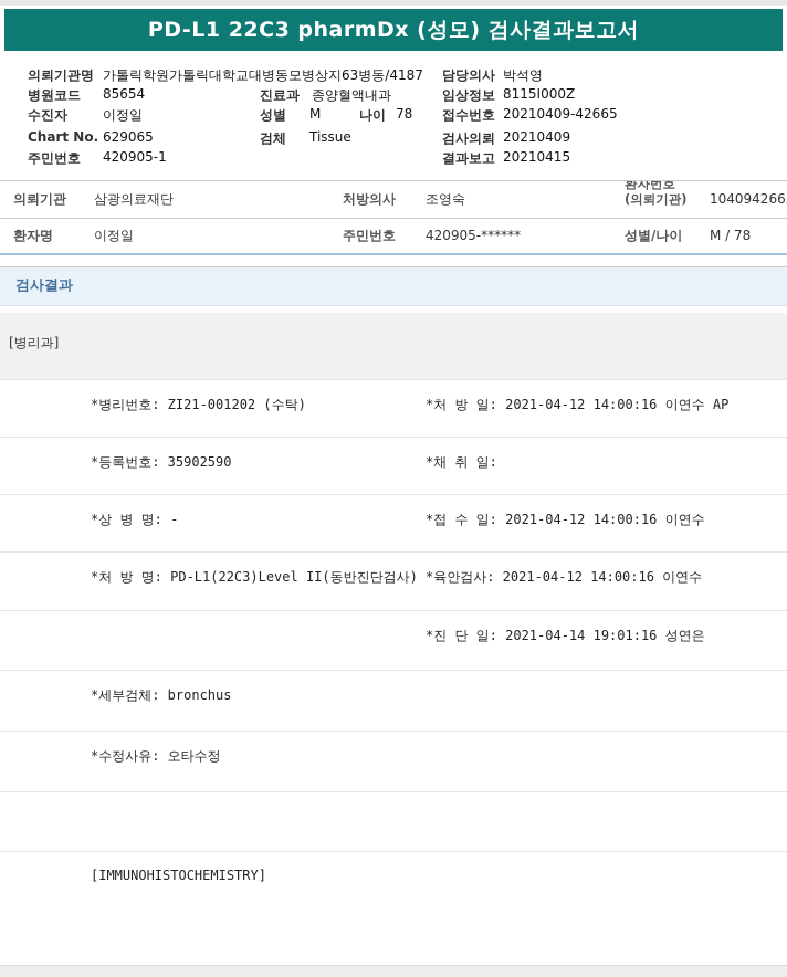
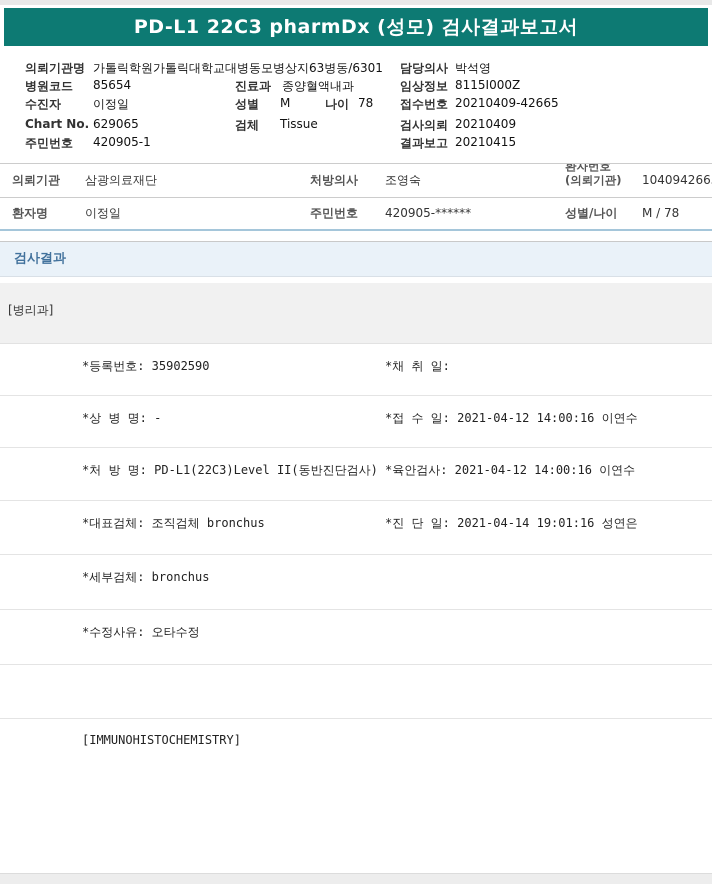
  PD-L1 22C3 pharmDx (성모) 검사결과보고서
  의뢰기관명
- 가톨릭학원가톨릭대학교대병동모병상지63병동/4187
+ 가톨릭학원가톨릭대학교대병동모병상지63병동/6301
  담당의사
  박석영
  병원코드
  85654
  진료과
  종양혈액내과
  임상정보
  8115I000Z
  수진자
  이정일
  성별
  M
  나이
  78
  접수번호
  20210409-42665
  Chart No.
  629065
  검체
  Tissue
  검사의뢰
  20210409
  주민번호
  420905-1
  결과보고
  20210415
  의뢰기관
  삼광의료재단
  처방의사
  조영숙
  환자번호
  (의뢰기관)
  104094266
  환자명
  이정일
  주민번호
  420905-******
  성별/나이
  M / 78
  검사결과
  [병리과]
- *병리번호: ZI21-001202 (수탁)
- *처 방 일: 2021-04-12 14:00:16 이연수 AP
  *등록번호: 35902590
  *채 취 일:
  *상 병 명: -
  *접 수 일: 2021-04-12 14:00:16 이연수
  *처 방 명: PD-L1(22C3)Level II(동반진단검사)
  *육안검사: 2021-04-12 14:00:16 이연수
+ *대표검체: 조직검체 bronchus
  *진 단 일: 2021-04-14 19:01:16 성연은
  *세부검체: bronchus
  *수정사유: 오타수정
  [IMMUNOHISTOCHEMISTRY]
